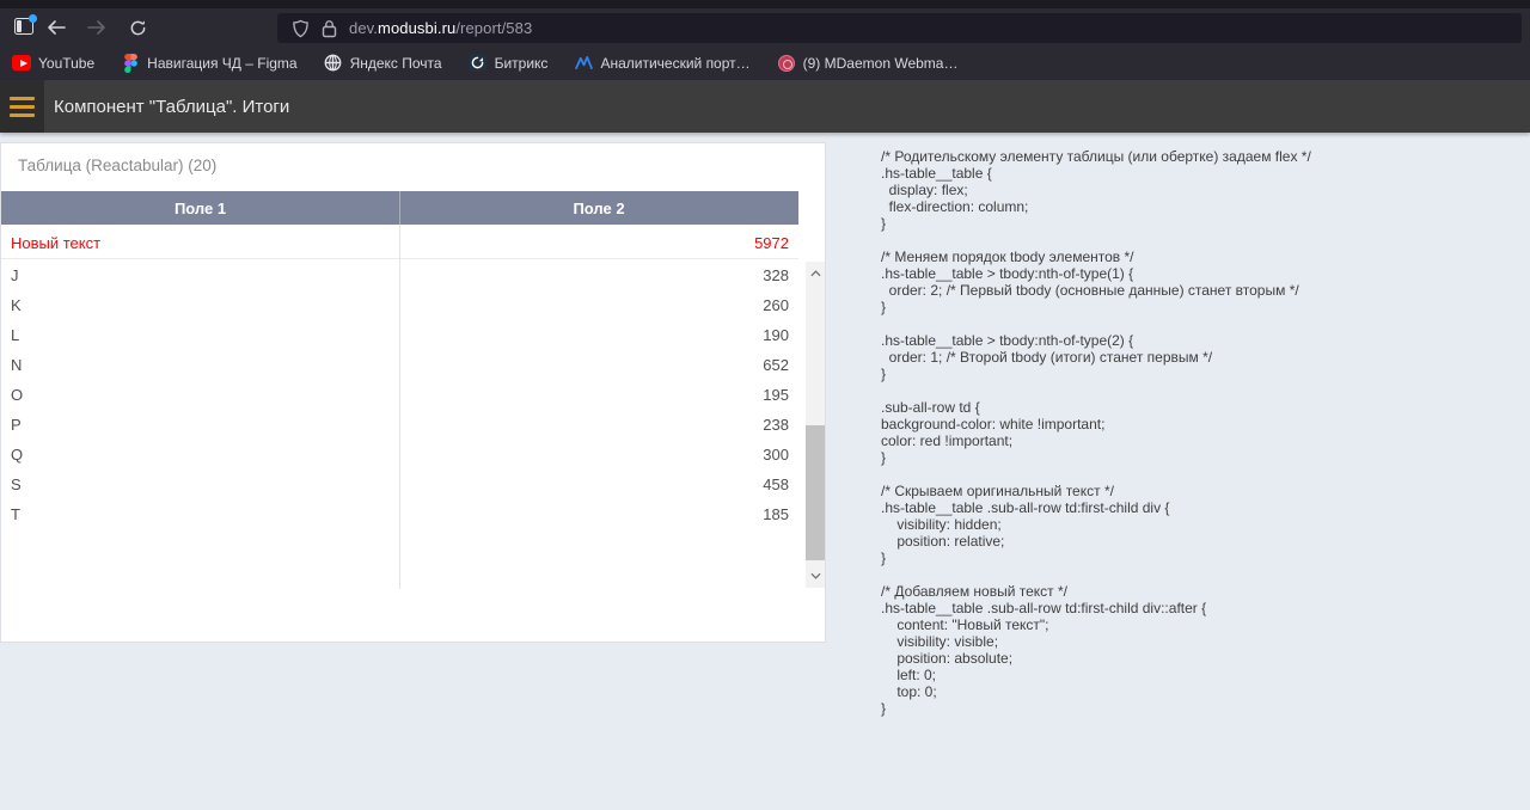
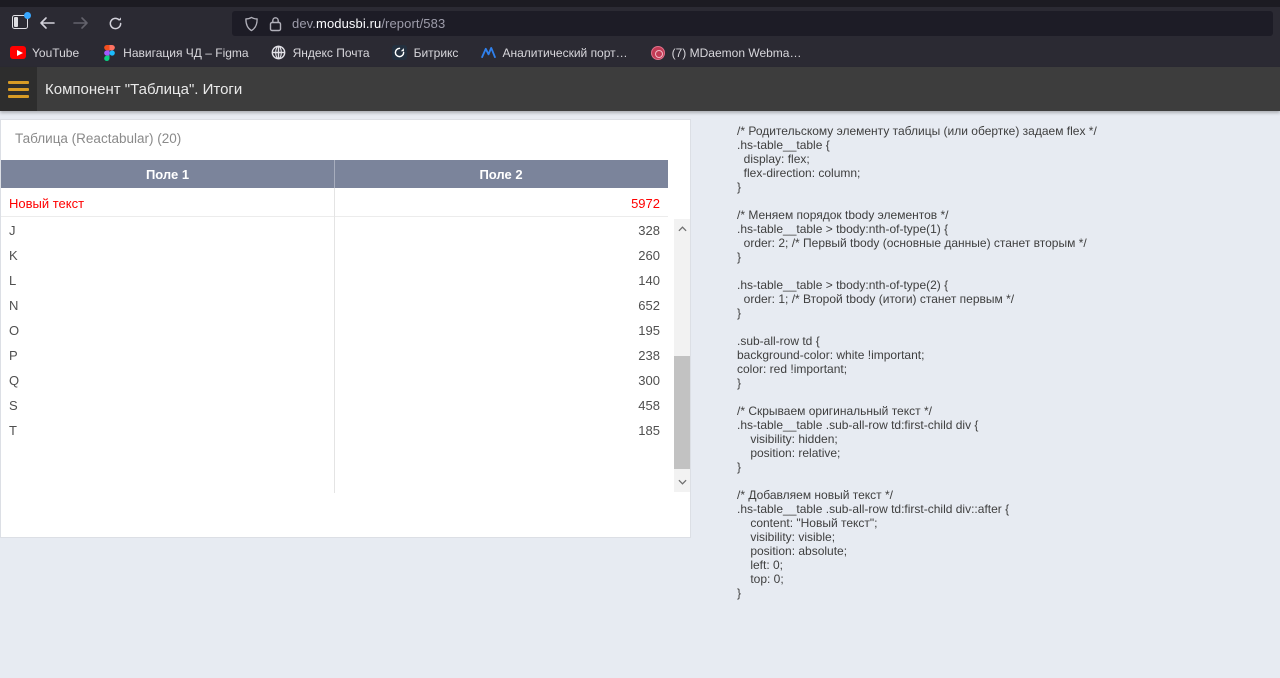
  dev.modusbi.ru/report/583
  YouTube
  Навигация ЧД – Figma
  Яндекс Почта
  Битрикс
  Аналитический порт…
- (9) MDaemon Webma…
+ (7) MDaemon Webma…
  Компонент "Таблица". Итоги
  Таблица (Reactabular) (20)
  Поле 1
  Поле 2
  Новый текст
  5972
  J
  328
  K
  260
  L
- 190
+ 140
  N
  652
  O
  195
  P
  238
  Q
  300
  S
  458
  T
  185
  /* Родительскому элементу таблицы (или обертке) задаем flex */
  .hs-table__table {
  display: flex;
  flex-direction: column;
  }
  /* Меняем порядок tbody элементов */
  .hs-table__table > tbody:nth-of-type(1) {
  order: 2; /* Первый tbody (основные данные) станет вторым */
  }
  .hs-table__table > tbody:nth-of-type(2) {
  order: 1; /* Второй tbody (итоги) станет первым */
  }
  .sub-all-row td {
  background-color: white !important;
  color: red !important;
  }
  /* Скрываем оригинальный текст */
  .hs-table__table .sub-all-row td:first-child div {
  visibility: hidden;
  position: relative;
  }
  /* Добавляем новый текст */
  .hs-table__table .sub-all-row td:first-child div::after {
  content: "Новый текст";
  visibility: visible;
  position: absolute;
  left: 0;
  top: 0;
  }
